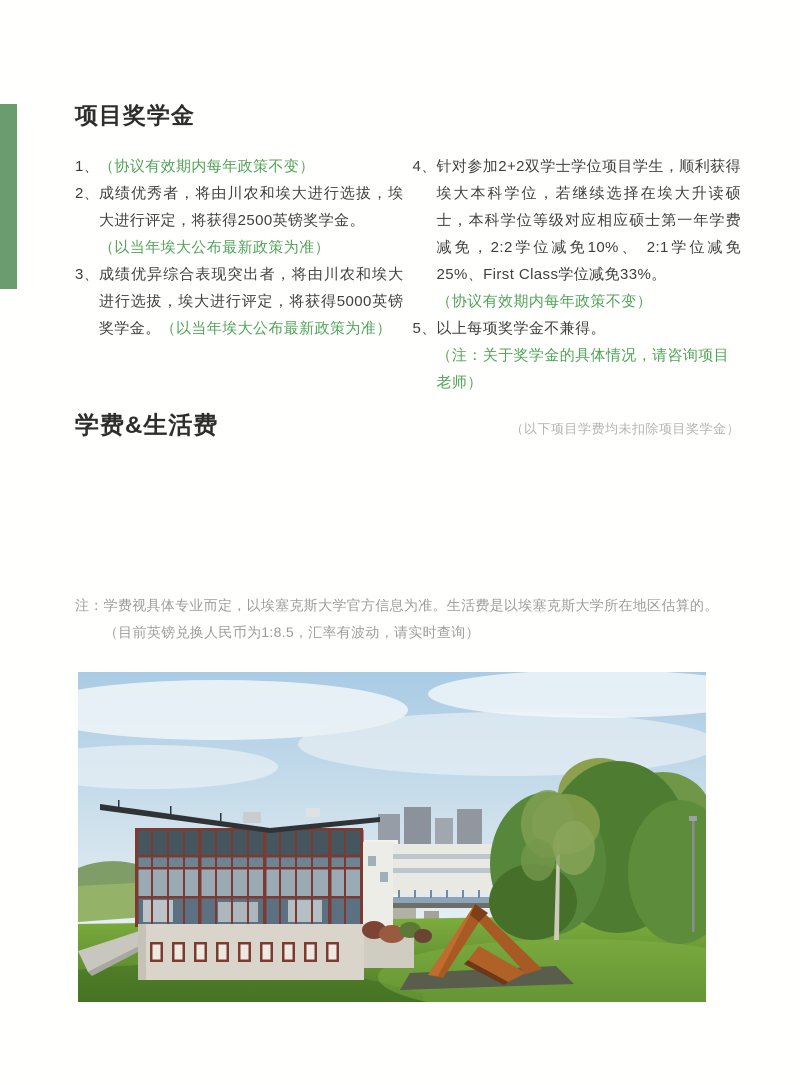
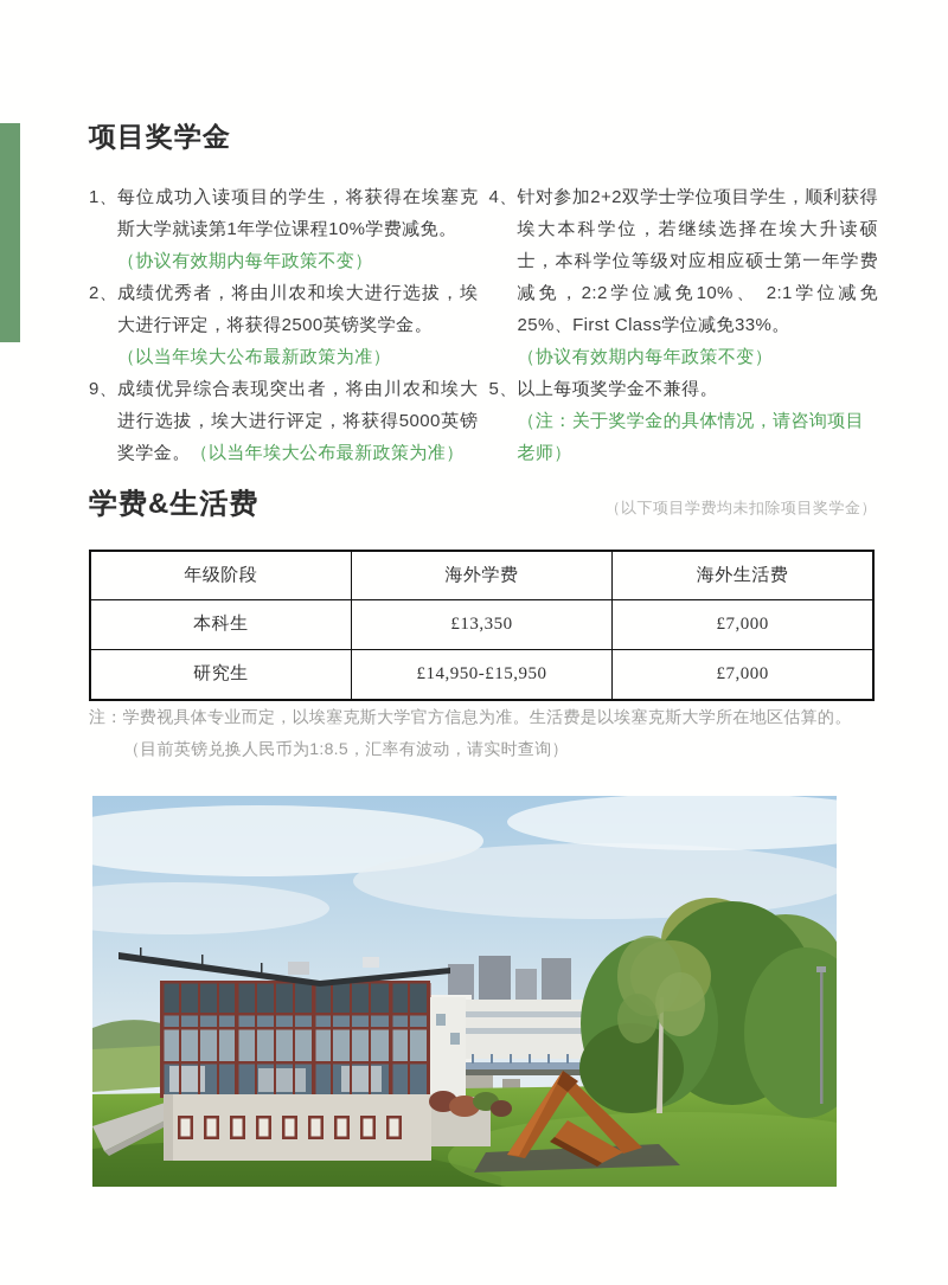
  项目奖学金
  1、
+ 每位成功入读项目的学生，将获得在埃塞克斯大学就读第1年学位课程10%学费减免。
  （协议有效期内每年政策不变）
  2、
  成绩优秀者，将由川农和埃大进行选拔，埃大进行评定，将获得2500英镑奖学金。
  （以当年埃大公布最新政策为准）
- 3、
+ 9、
  成绩优异综合表现突出者，将由川农和埃大进行选拔，埃大进行评定，将获得5000英镑奖学金。（以当年埃大公布最新政策为准）
  4、
  针对参加2+2双学士学位项目学生，顺利获得埃大本科学位，若继续选择在埃大升读硕士，本科学位等级对应相应硕士第一年学费减免，2:2学位减免10%、 2:1学位减免25%、First Class学位减免33%。
  （协议有效期内每年政策不变）
  5、
  以上每项奖学金不兼得。
  （注：关于奖学金的具体情况，请咨询项目老师）
  学费&生活费
  （以下项目学费均未扣除项目奖学金）
+ 年级阶段	海外学费	海外生活费
+ 本科生	£13,350	£7,000
+ 研究生	£14,950-£15,950	£7,000
  注：学费视具体专业而定，以埃塞克斯大学官方信息为准。生活费是以埃塞克斯大学所在地区估算的。
  （目前英镑兑换人民币为1:8.5，汇率有波动，请实时查询）
